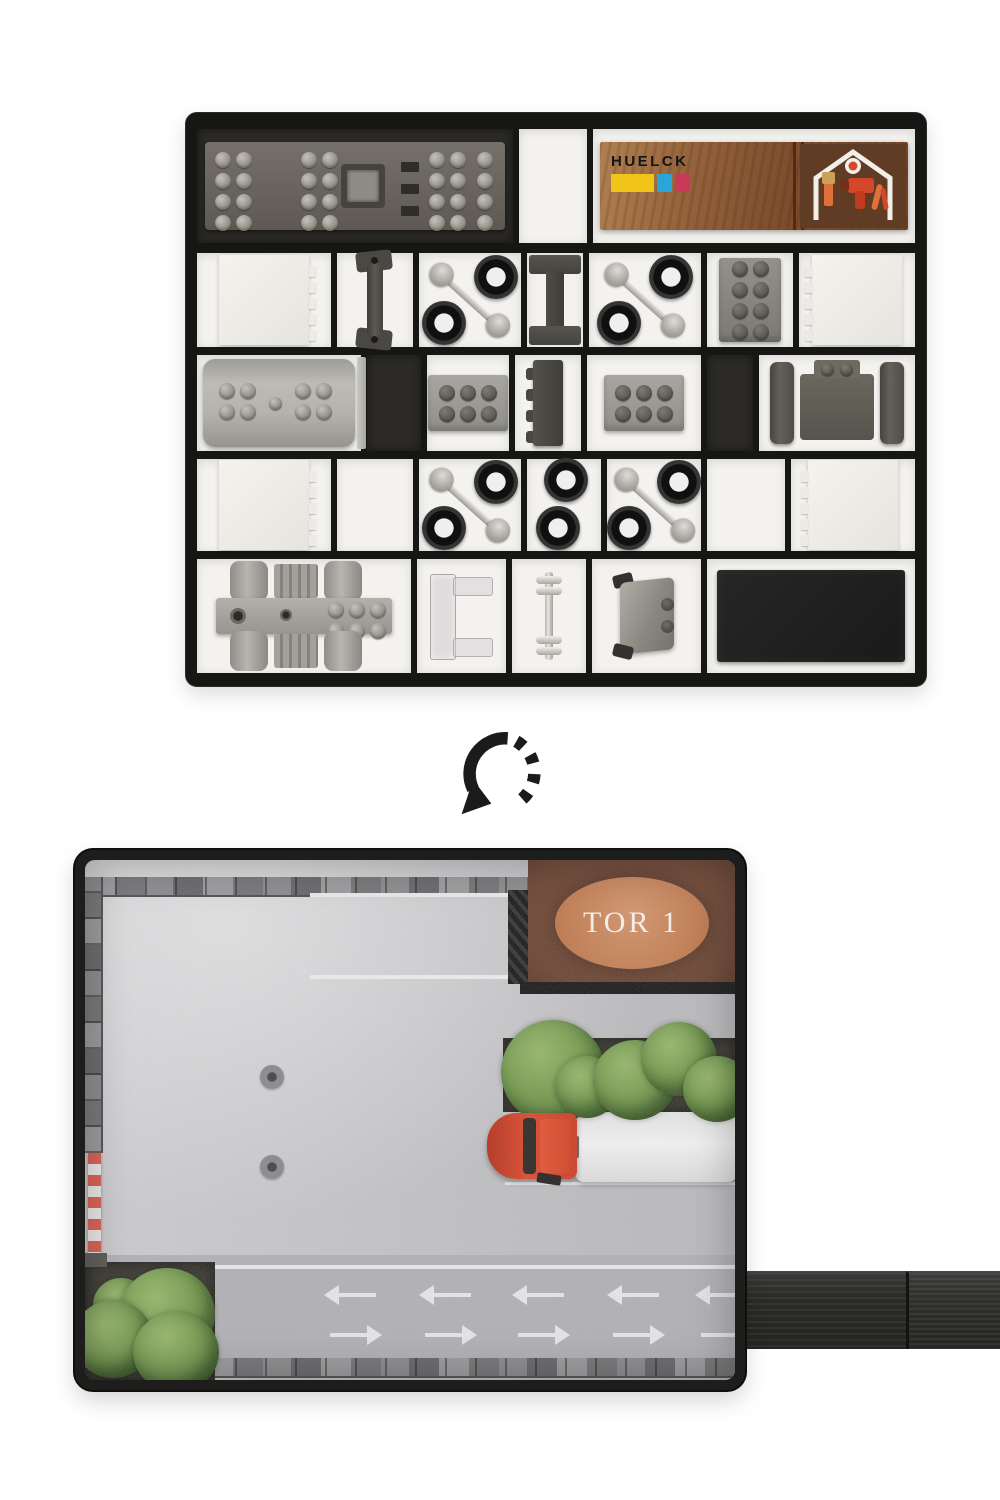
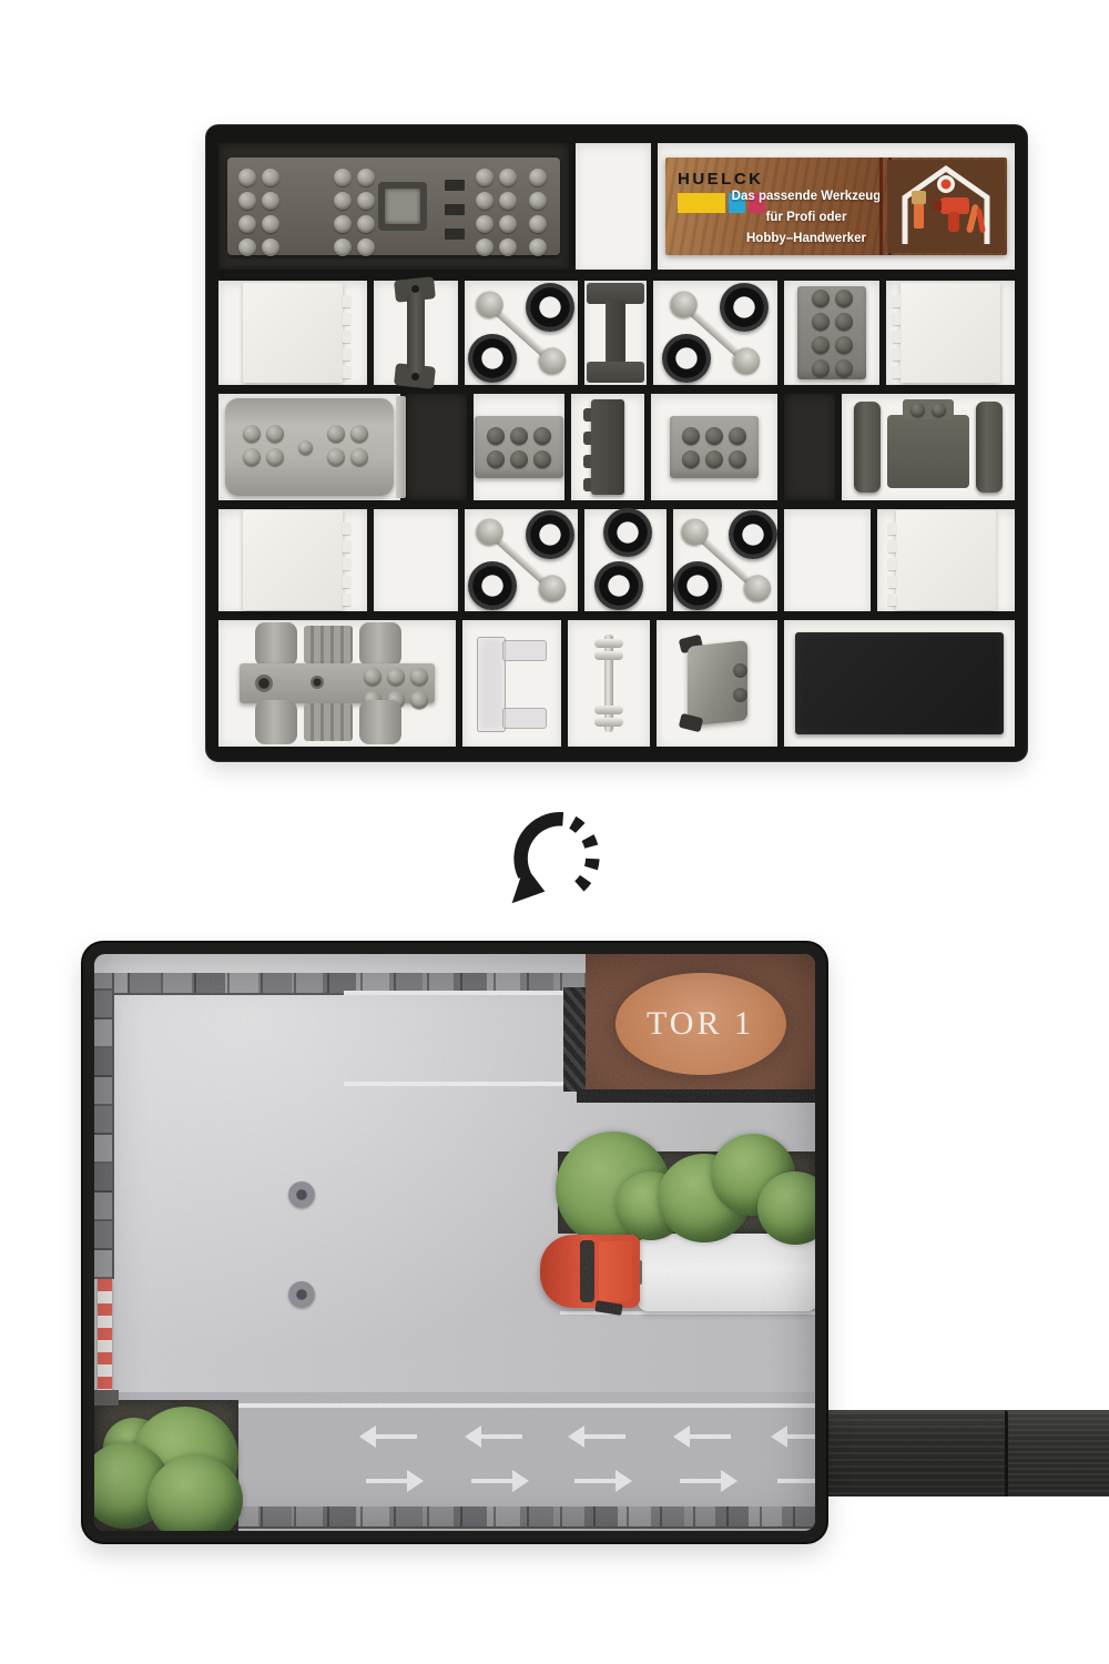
  HUELCK
+ Das passende Werkzeug
+ für Profi oder
+ Hobby–Handwerker
